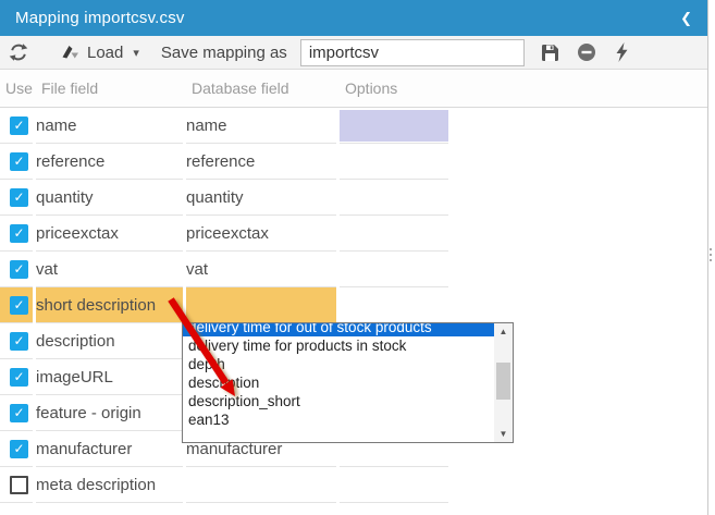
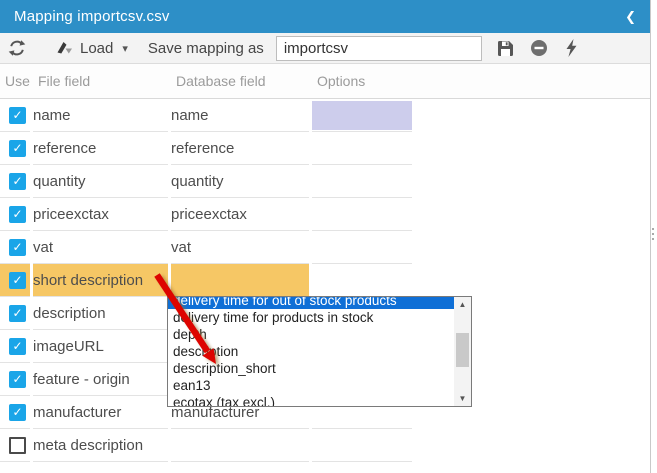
  Mapping importcsv.csv
  ❮
  Load
  ▾
  Save mapping as
  importcsv
  Use
  File field
  Database field
  Options
  ✓
  name
  name
  ✓
  reference
  reference
  ✓
  quantity
  quantity
  ✓
  priceexctax
  priceexctax
  ✓
  vat
  vat
  ✓
  short description
  ✓
  description
  ✓
  imageURL
  ✓
  feature - origin
  ✓
  manufacturer
  manufacturer
  meta description
  elivery time for out of stock products
  dlivery time for products in stock
  deph
  descition
  description_short
  ean13
+ ecotax (tax excl.)
  ▲
  ▼
